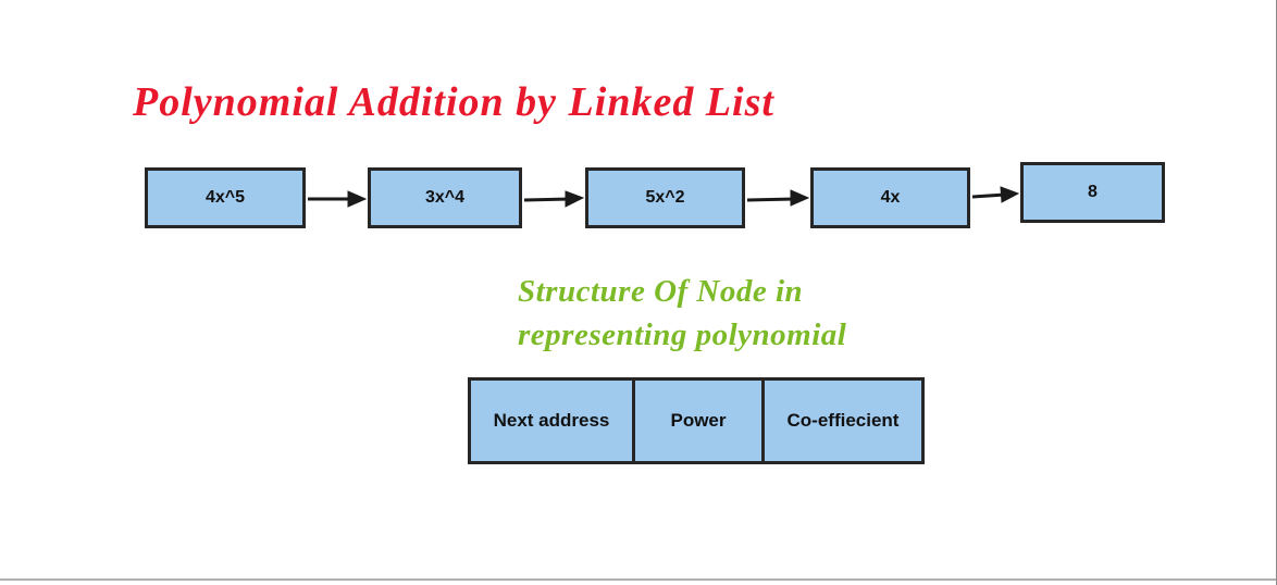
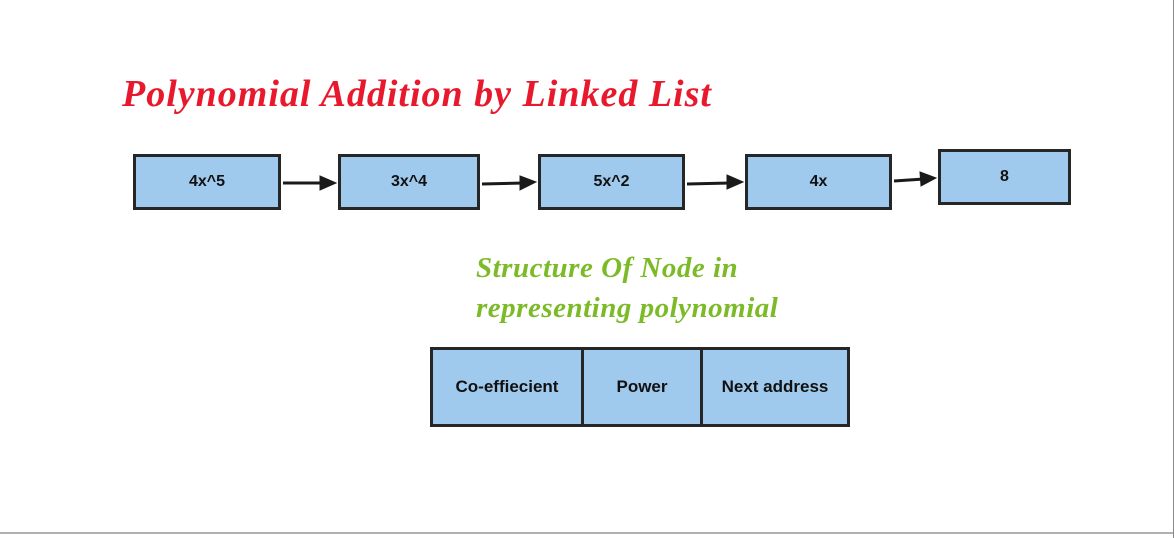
  Polynomial Addition by Linked List
  4x^5
  3x^4
  5x^2
  4x
  8
  Structure Of Node in
  representing polynomial
- Next address
+ Co-effiecient
  Power
- Co-effiecient
+ Next address
